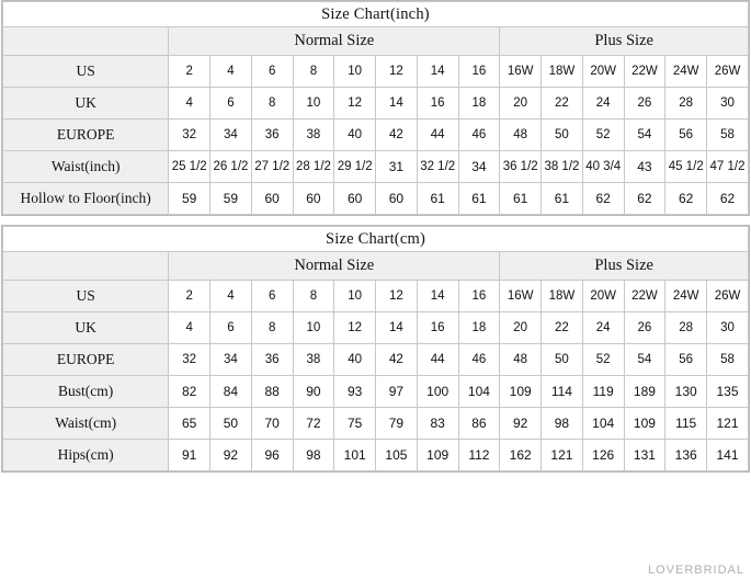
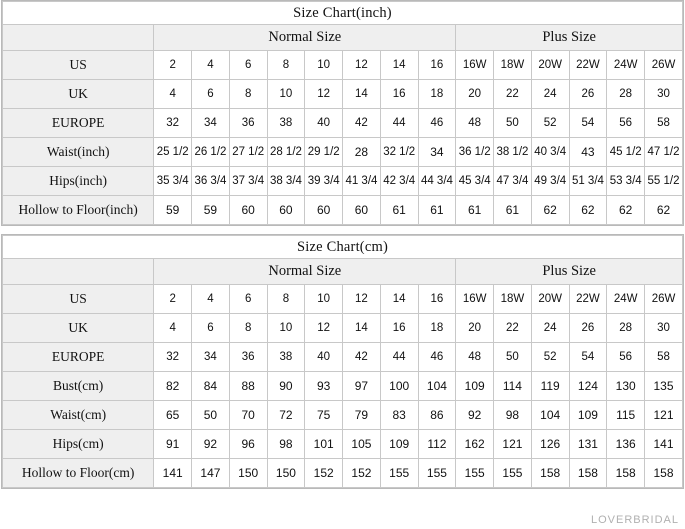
  Size Chart(inch)
  	Normal Size	Plus Size
  US	2	4	6	8	10	12	14	16	16W	18W	20W	22W	24W	26W
  UK	4	6	8	10	12	14	16	18	20	22	24	26	28	30
  EUROPE	32	34	36	38	40	42	44	46	48	50	52	54	56	58
- Waist(inch)	25 1/2	26 1/2	27 1/2	28 1/2	29 1/2	31	32 1/2	34	36 1/2	38 1/2	40 3/4	43	45 1/2	47 1/2
+ Waist(inch)	25 1/2	26 1/2	27 1/2	28 1/2	29 1/2	28	32 1/2	34	36 1/2	38 1/2	40 3/4	43	45 1/2	47 1/2
+ Hips(inch)	35 3/4	36 3/4	37 3/4	38 3/4	39 3/4	41 3/4	42 3/4	44 3/4	45 3/4	47 3/4	49 3/4	51 3/4	53 3/4	55 1/2
  Hollow to Floor(inch)	59	59	60	60	60	60	61	61	61	61	62	62	62	62
  Size Chart(cm)
  	Normal Size	Plus Size
  US	2	4	6	8	10	12	14	16	16W	18W	20W	22W	24W	26W
  UK	4	6	8	10	12	14	16	18	20	22	24	26	28	30
  EUROPE	32	34	36	38	40	42	44	46	48	50	52	54	56	58
- Bust(cm)	82	84	88	90	93	97	100	104	109	114	119	189	130	135
+ Bust(cm)	82	84	88	90	93	97	100	104	109	114	119	124	130	135
  Waist(cm)	65	50	70	72	75	79	83	86	92	98	104	109	115	121
  Hips(cm)	91	92	96	98	101	105	109	112	162	121	126	131	136	141
+ Hollow to Floor(cm)	141	147	150	150	152	152	155	155	155	155	158	158	158	158
  LOVERBRIDAL
